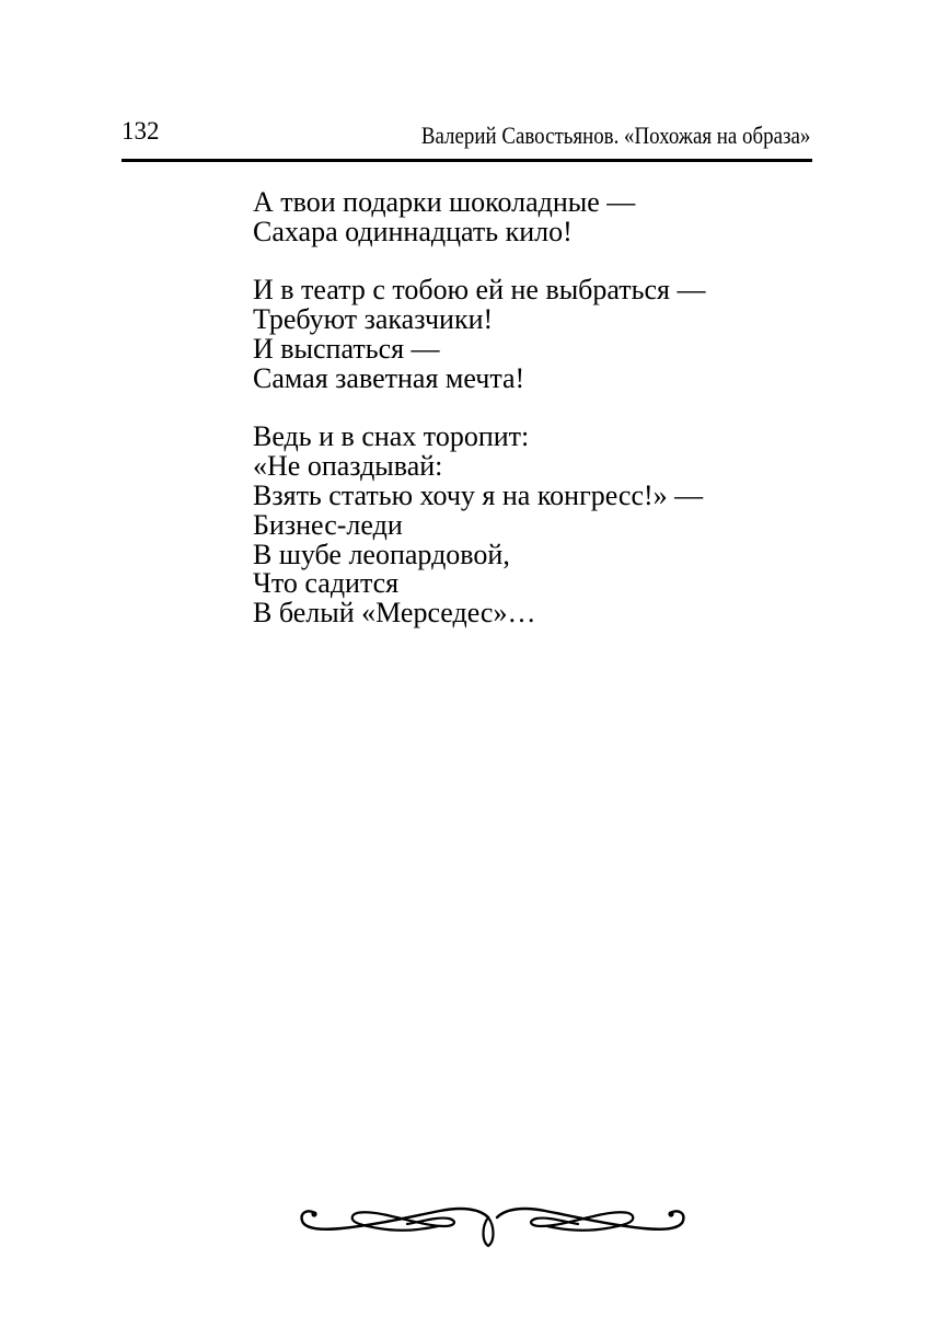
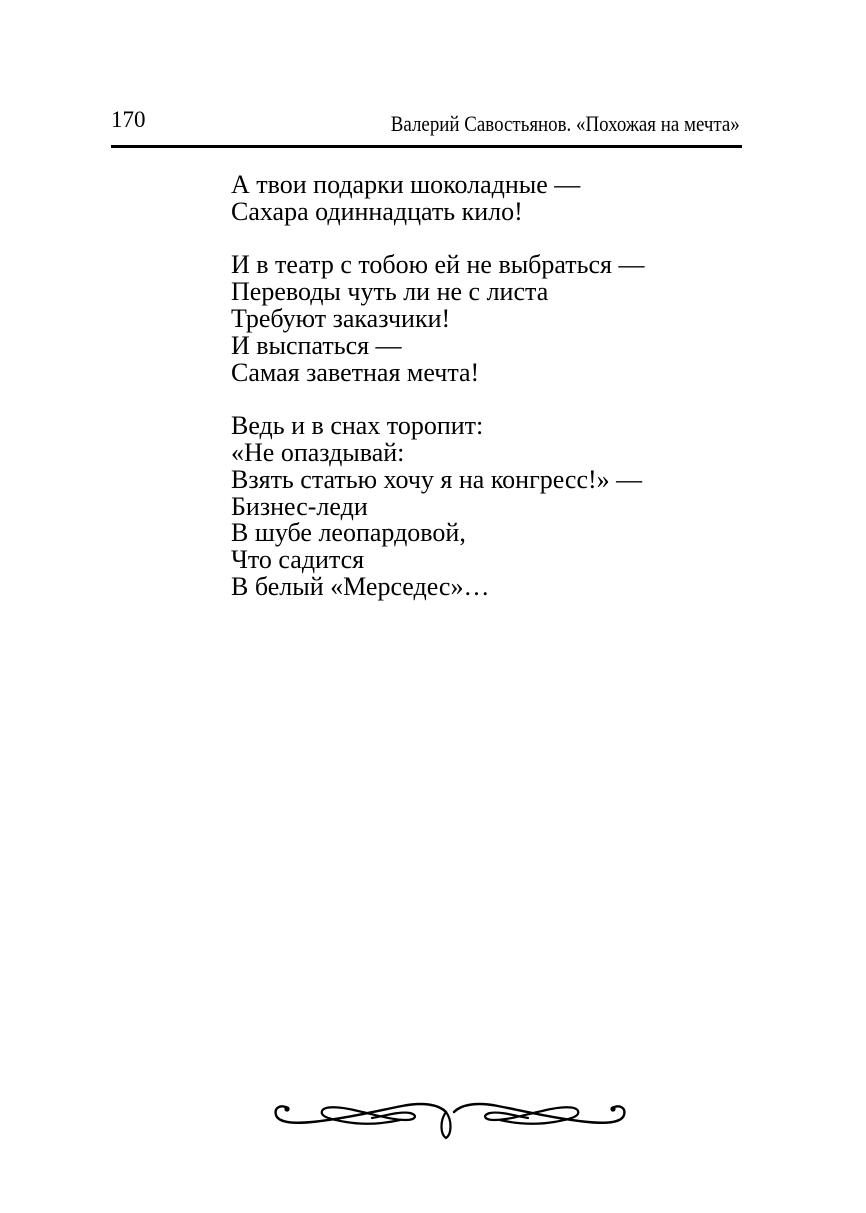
- 132
+ 170
- Валерий Савостьянов. «Похожая на образа»
+ Валерий Савостьянов. «Похожая на мечта»
  А твои подарки шоколадные —
  Сахара одиннадцать кило!
  И в театр с тобою ей не выбраться —
+ Переводы чуть ли не с листа
  Требуют заказчики!
  И выспаться —
  Самая заветная мечта!
  Ведь и в снах торопит:
  «Не опаздывай:
  Взять статью хочу я на конгресс!» —
  Бизнес-леди
  В шубе леопардовой,
  Что садится
  В белый «Мерседес»…
